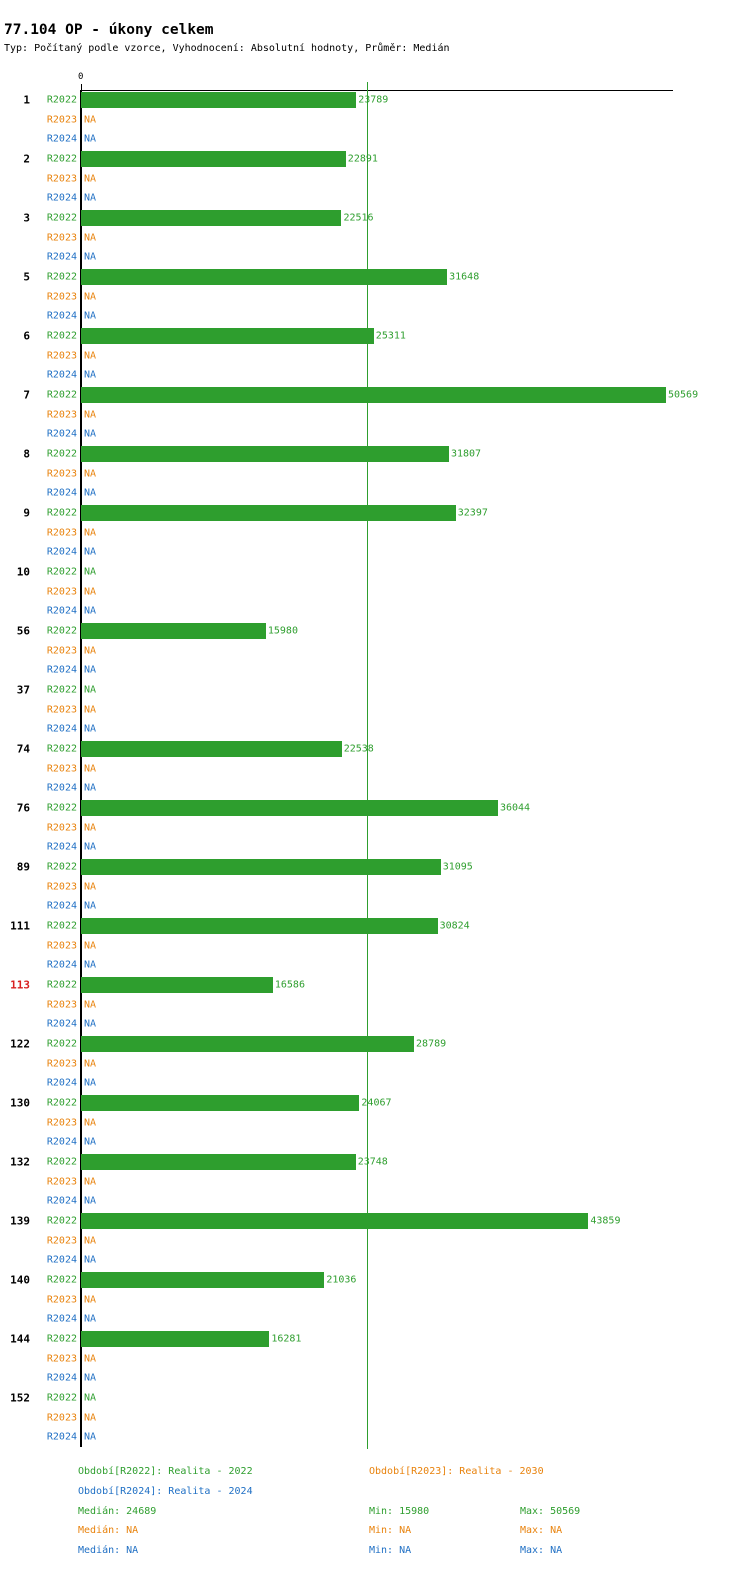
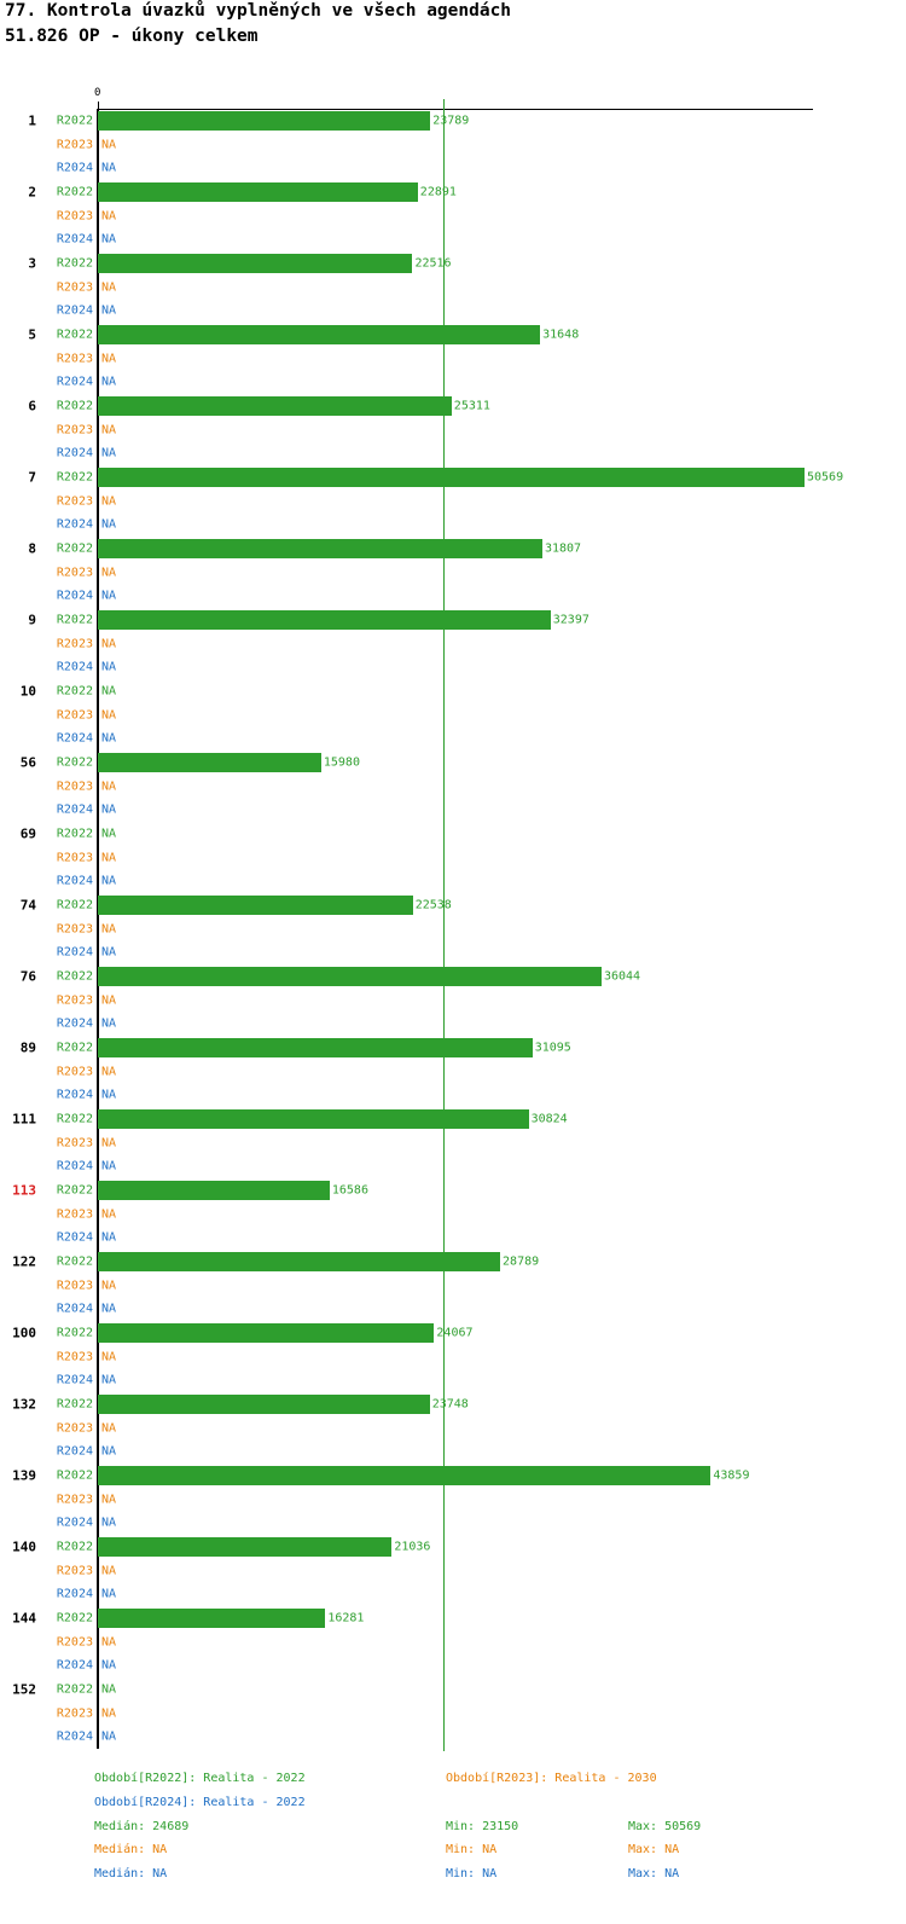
+ 77. Kontrola úvazků vyplněných ve všech agendách
- 77.104 OP - úkony celkem
+ 51.826 OP - úkony celkem
- Typ: Počítaný podle vzorce, Vyhodnocení: Absolutní hodnoty, Průměr: Medián
  0
  1
  R2022
  23789
  R2023
  NA
  R2024
  NA
  2
  R2022
  22891
  R2023
  NA
  R2024
  NA
  3
  R2022
  22516
  R2023
  NA
  R2024
  NA
  5
  R2022
  31648
  R2023
  NA
  R2024
  NA
  6
  R2022
  25311
  R2023
  NA
  R2024
  NA
  7
  R2022
  50569
  R2023
  NA
  R2024
  NA
  8
  R2022
  31807
  R2023
  NA
  R2024
  NA
  9
  R2022
  32397
  R2023
  NA
  R2024
  NA
  10
  R2022
  NA
  R2023
  NA
  R2024
  NA
  56
  R2022
  15980
  R2023
  NA
  R2024
  NA
- 37
+ 69
  R2022
  NA
  R2023
  NA
  R2024
  NA
  74
  R2022
  22538
  R2023
  NA
  R2024
  NA
  76
  R2022
  36044
  R2023
  NA
  R2024
  NA
  89
  R2022
  31095
  R2023
  NA
  R2024
  NA
  111
  R2022
  30824
  R2023
  NA
  R2024
  NA
  113
  R2022
  16586
  R2023
  NA
  R2024
  NA
  122
  R2022
  28789
  R2023
  NA
  R2024
  NA
- 130
+ 100
  R2022
  24067
  R2023
  NA
  R2024
  NA
  132
  R2022
  23748
  R2023
  NA
  R2024
  NA
  139
  R2022
  43859
  R2023
  NA
  R2024
  NA
  140
  R2022
  21036
  R2023
  NA
  R2024
  NA
  144
  R2022
  16281
  R2023
  NA
  R2024
  NA
  152
  R2022
  NA
  R2023
  NA
  R2024
  NA
  Období[R2022]: Realita - 2022
  Období[R2023]: Realita - 2030
- Období[R2024]: Realita - 2024
+ Období[R2024]: Realita - 2022
  Medián: 24689
- Min: 15980
+ Min: 23150
  Max: 50569
  Medián: NA
  Min: NA
  Max: NA
  Medián: NA
  Min: NA
  Max: NA
